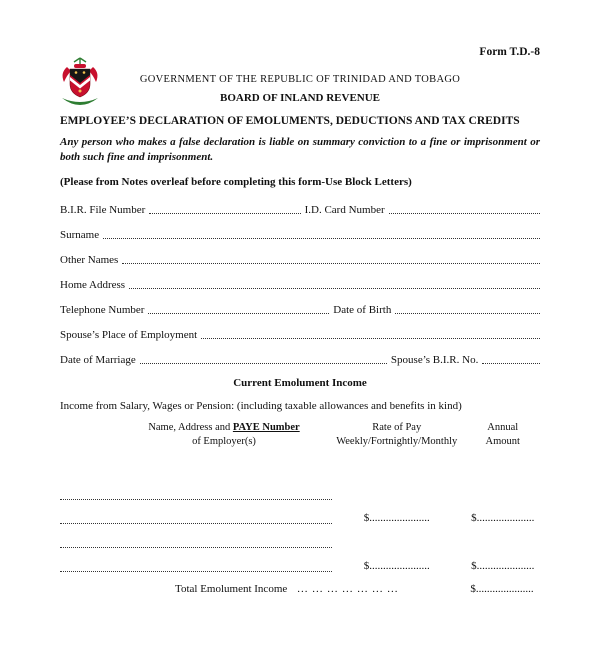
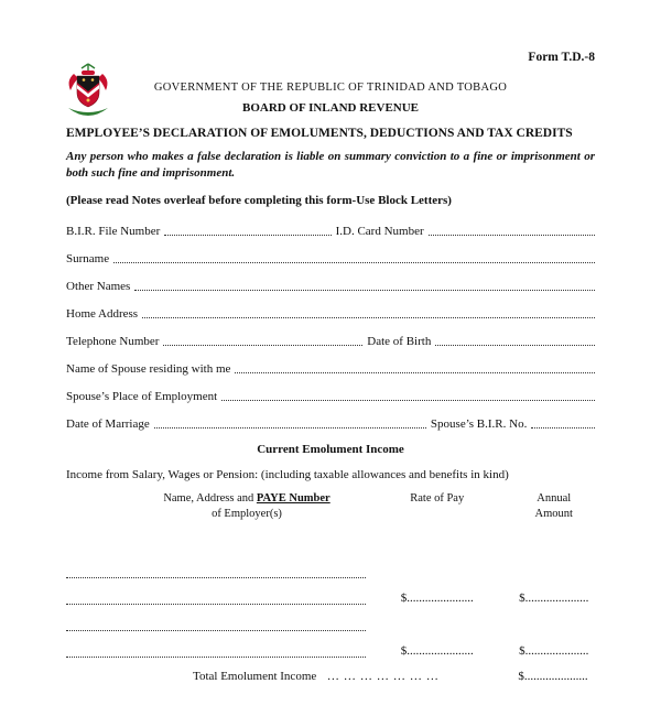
  Form T.D.-8
  GOVERNMENT OF THE REPUBLIC OF TRINIDAD AND TOBAGO
  BOARD OF INLAND REVENUE
  EMPLOYEE’S DECLARATION OF EMOLUMENTS, DEDUCTIONS AND TAX CREDITS
  Any person who makes a false declaration is liable on summary conviction to a fine or imprisonment or both such fine and imprisonment.
- (Please from Notes overleaf before completing this form-Use Block Letters)
+ (Please read Notes overleaf before completing this form-Use Block Letters)
  B.I.R. File Number
  I.D. Card Number
  Surname
  Other Names
  Home Address
  Telephone Number
  Date of Birth
+ Name of Spouse residing with me
  Spouse’s Place of Employment
  Date of Marriage
  Spouse’s B.I.R. No.
  Current Emolument Income
  Income from Salary, Wages or Pension: (including taxable allowances and benefits in kind)
  Name, Address and PAYE Number
  of Employer(s)
  Rate of Pay
- Weekly/Fortnightly/Monthly
  Annual
  Amount
  $......................
  $.....................
  $......................
  $.....................
  Total Emolument Income
  ... ... ... ... ... ... ...
  $.....................
